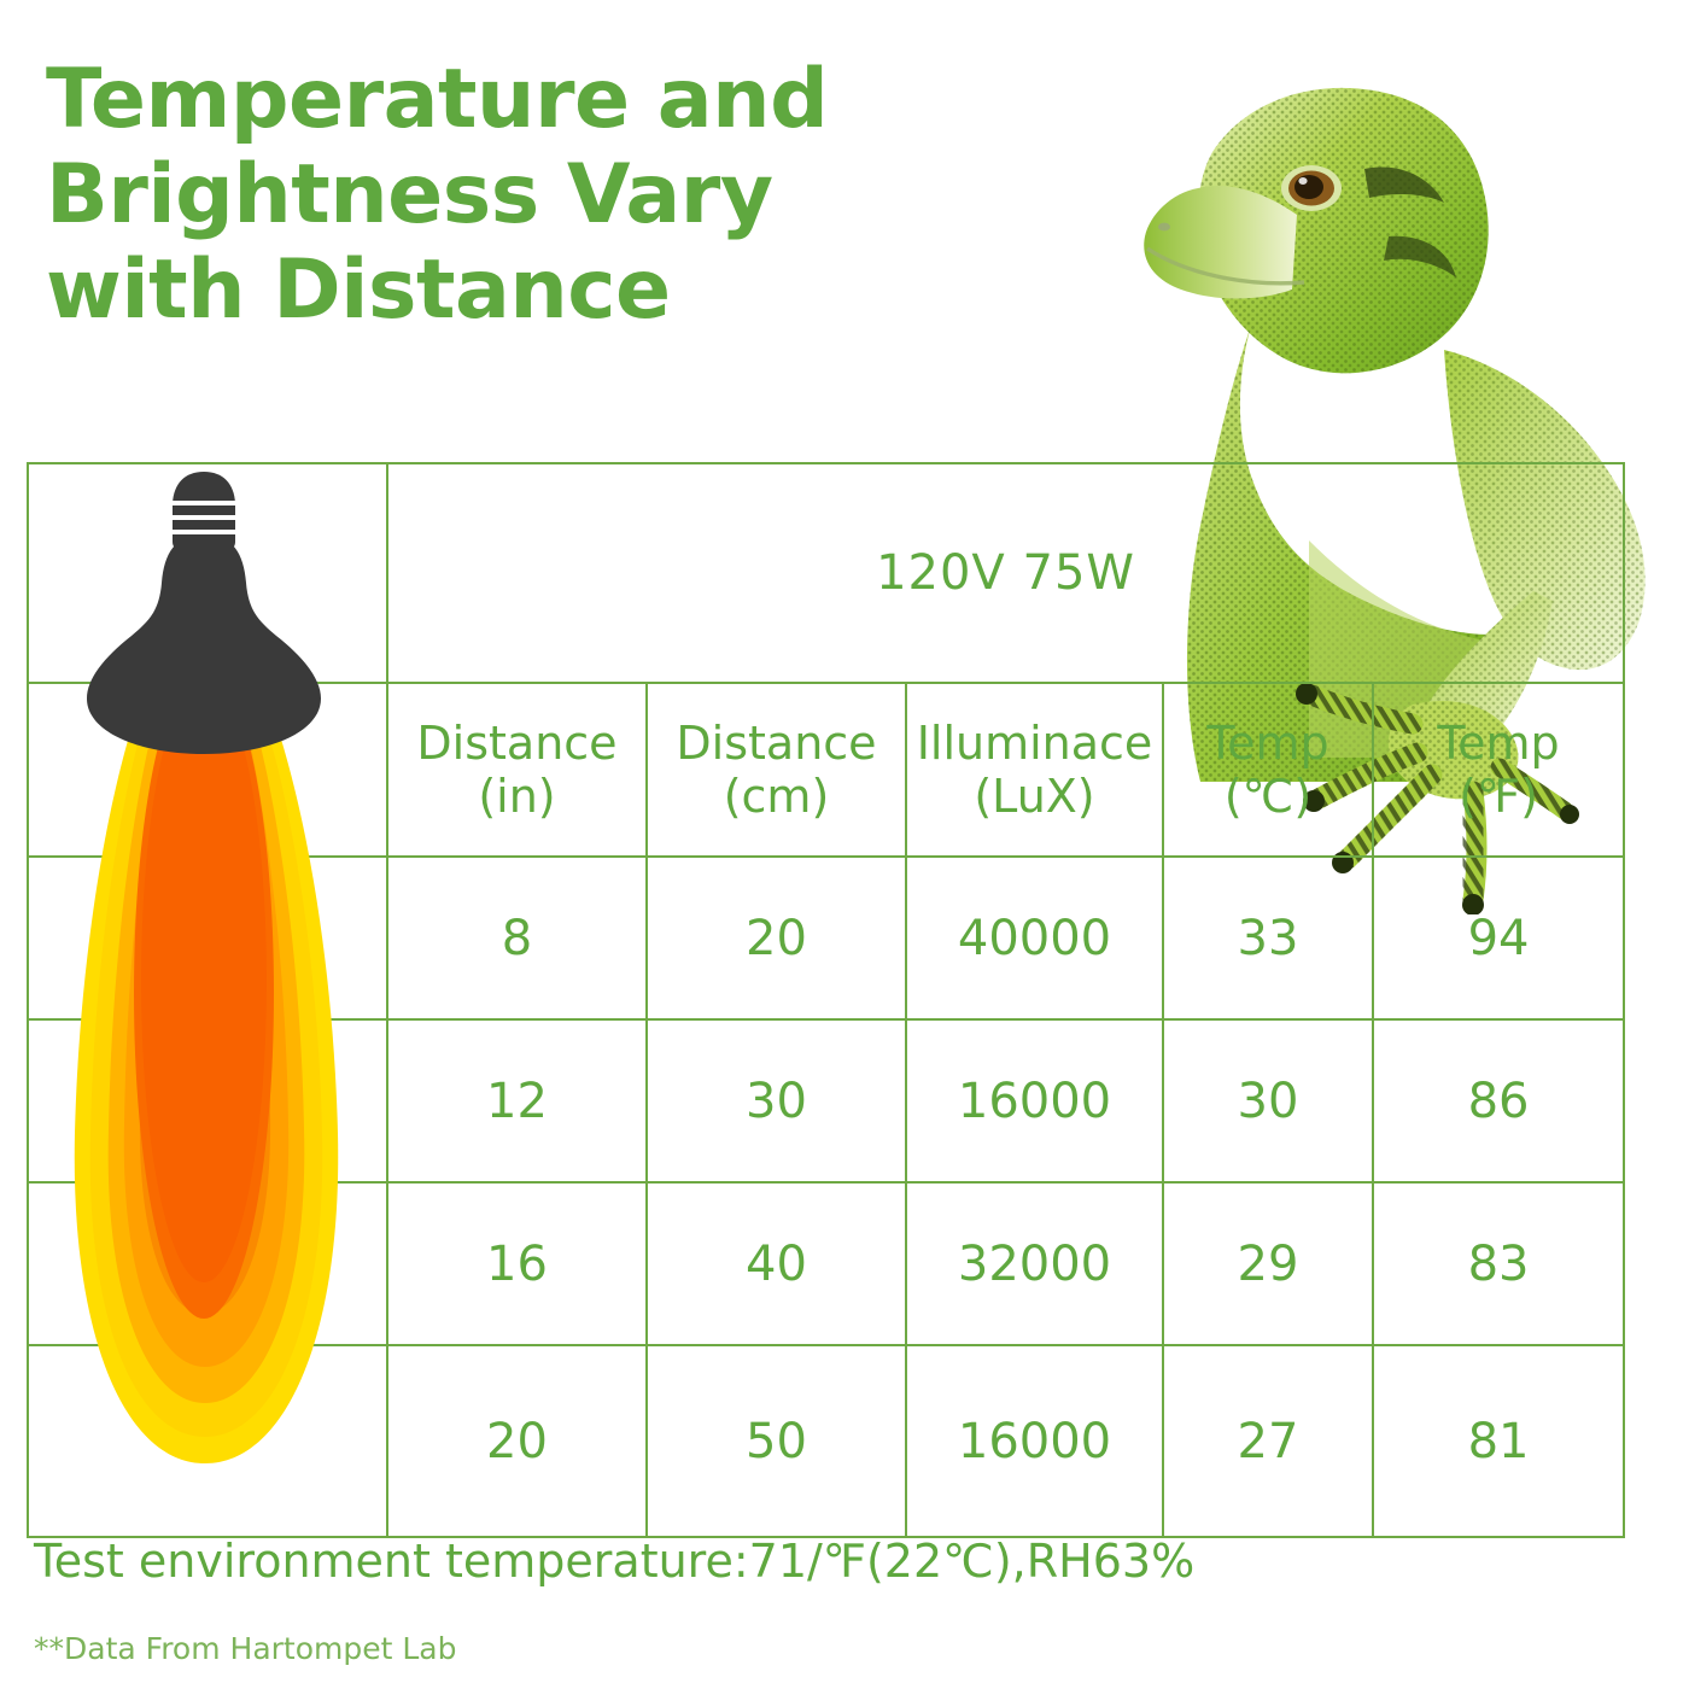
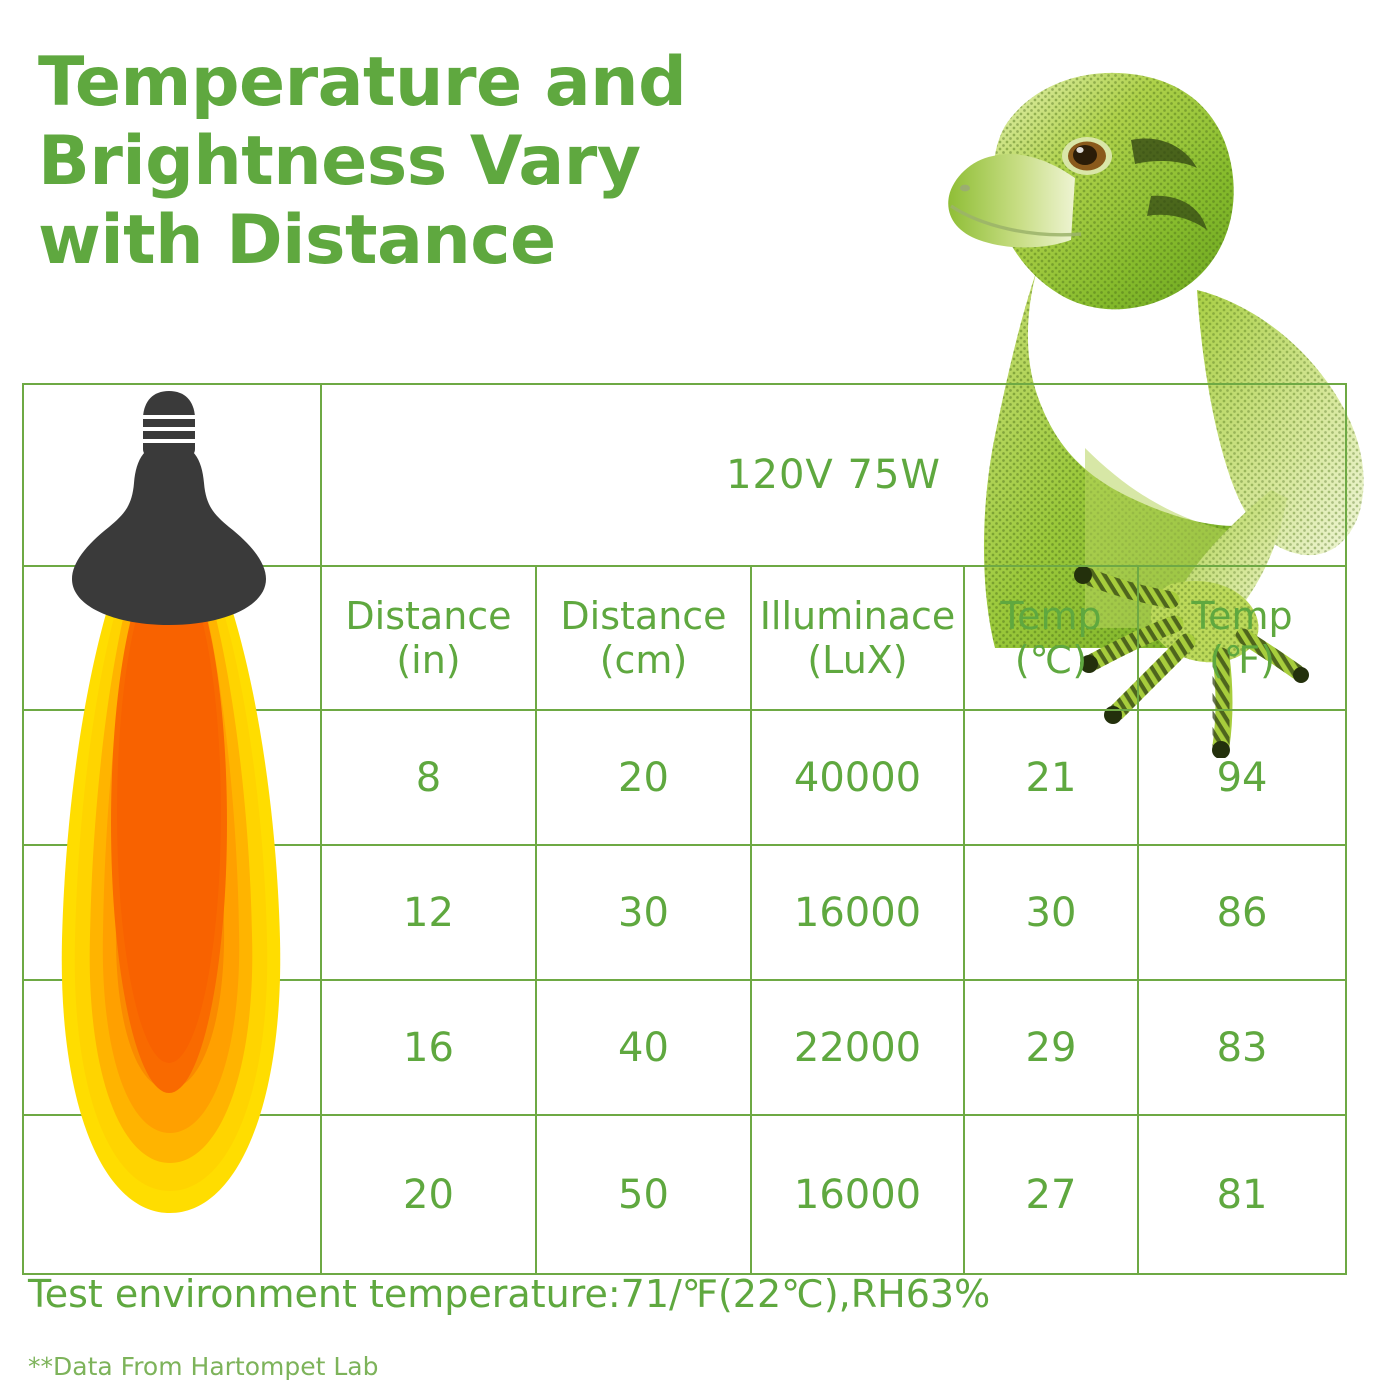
  Temperature and
  Brightness Vary
  with Distance
  	120V 75W
  	Distance (in)	Distance (cm)	Illuminace (LuX)	Temp (℃)	Temp (℉)
- 	8	20	40000	33	94
+ 	8	20	40000	21	94
  	12	30	16000	30	86
- 	16	40	32000	29	83
+ 	16	40	22000	29	83
  	20	50	16000	27	81
  Test environment temperature:71/℉(22℃),RH63%
  **Data From Hartompet Lab
